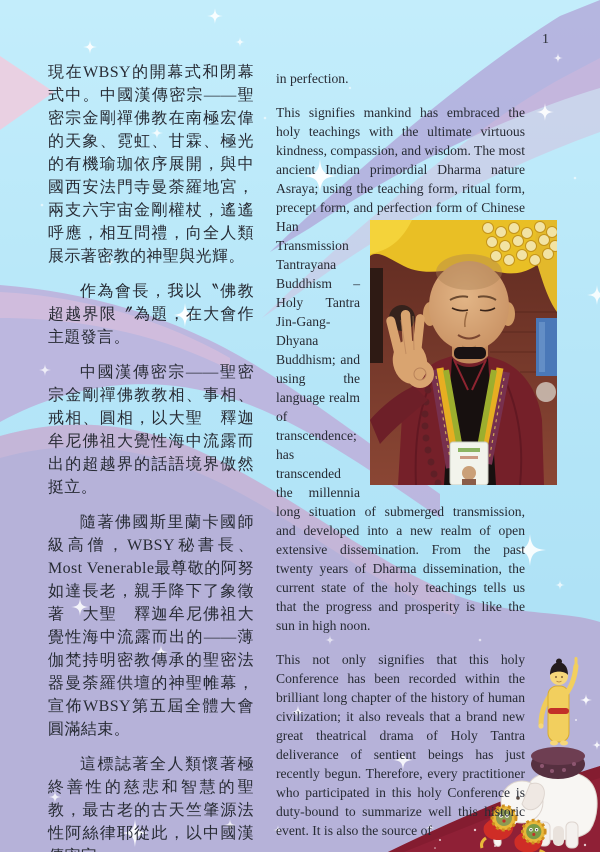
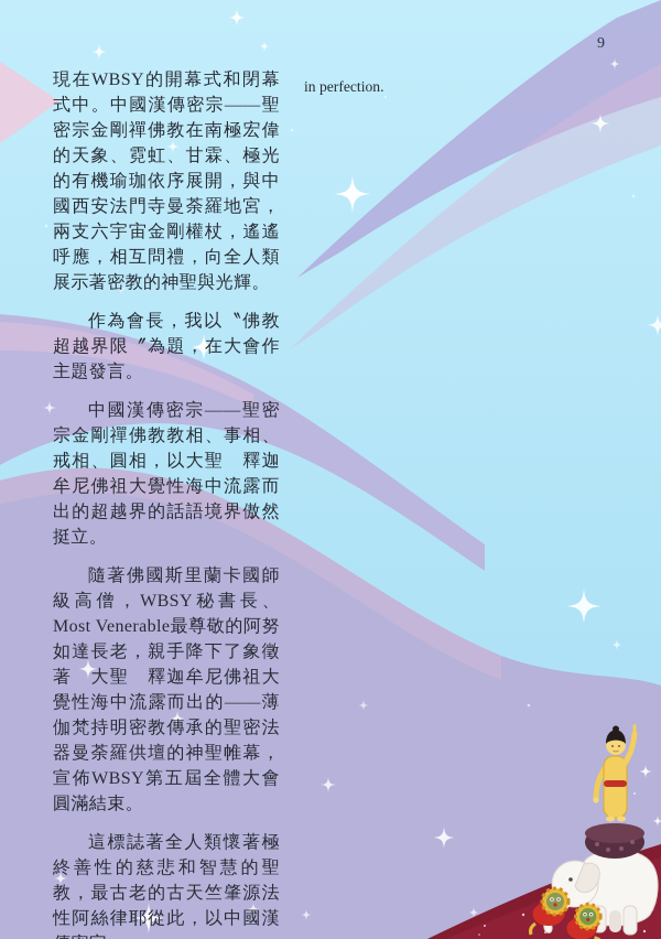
- 1
+ 9
  現在WBSY的開幕式和閉幕式中。中國漢傳密宗——聖密宗金剛禪佛教在南極宏偉的天象、霓虹、甘霖、極光的有機瑜珈依序展開，與中國西安法門寺曼荼羅地宮，兩支六宇宙金剛權杖，遙遙呼應，相互問禮，向全人類展示著密教的神聖與光輝。
  作為會長，我以〝佛教超越界限〞為題，在大會作主題發言。
  中國漢傳密宗——聖密宗金剛禪佛教教相、事相、戒相、圓相，以大聖 釋迦牟尼佛祖大覺性海中流露而出的超越界的話語境界傲然挺立。
  隨著佛國斯里蘭卡國師級高僧，WBSY秘書長、Most Venerable最尊敬的阿努如達長老，親手降下了象徵著 大聖 釋迦牟尼佛祖大覺性海中流露而出的——薄伽梵持明密教傳承的聖密法器曼荼羅供壇的神聖帷幕，宣佈WBSY第五屆全體大會圓滿結束。
  這標誌著全人類懷著極終善性的慈悲和智慧的聖教，最古老的古天竺肇源法性阿絲律耶從此，以中國漢
  in perfection.
- This signifies mankind has embraced the holy teachings with the ultimate virtuous kindness, compassion, and wisdom. The most ancient Indian primordial Dharma nature Asraya; using the teaching form, ritual form, precept form, and perfection form of Chinese Han Transmission Tantrayana Buddhism – Holy Tantra Jin-Gang-Dhyana Buddhism; and using the language realm of transcendence; has transcended the millennia long situation of submerged transmission, and developed into a new realm of open extensive dissemination. From the past twenty years of Dharma dissemination, the current state of the holy teachings tells us that the progress and prosperity is like the sun in high noon.
- This not only signifies that this holy Conference has been recorded within the brilliant long chapter of the history of human civilization; it also reveals that a brand new great theatrical drama of Holy Tantra deliverance of sentient beings has just recently begun. Therefore, every practitioner who participated in this holy Conference is duty-bound to summarize well this historic event. It is also the source of
